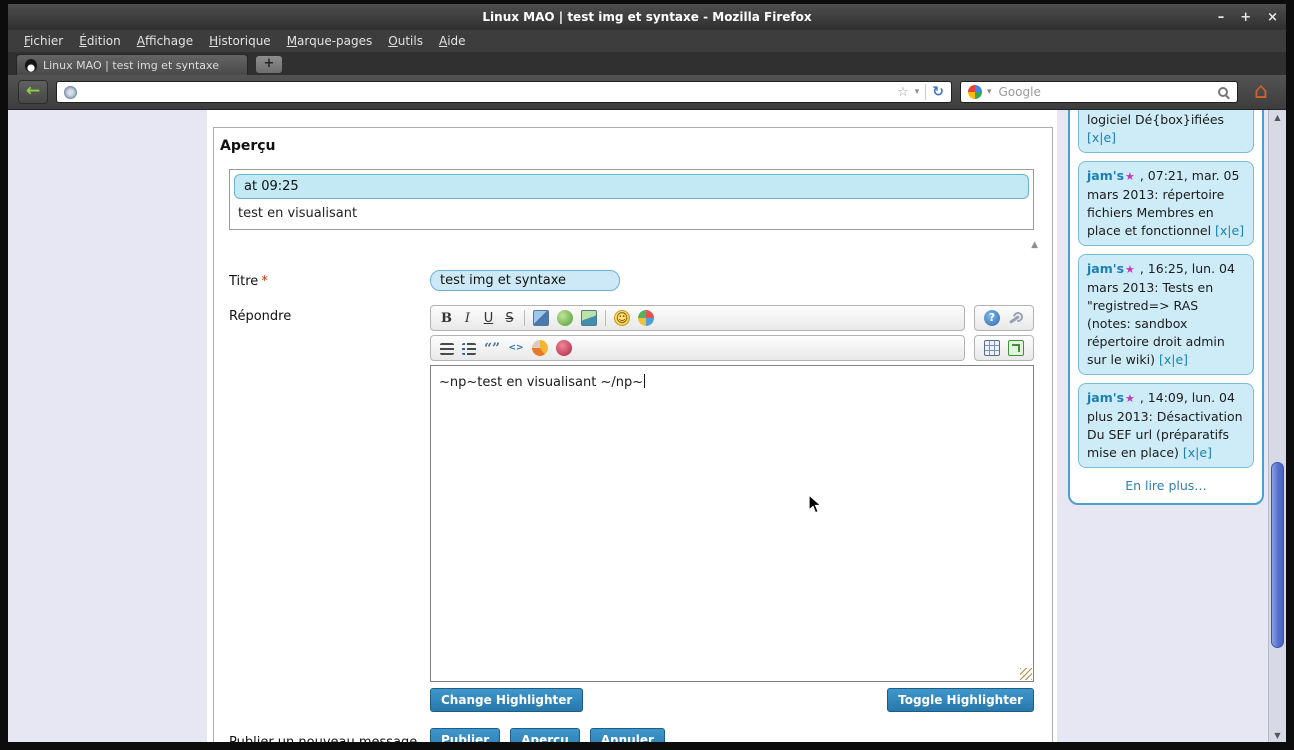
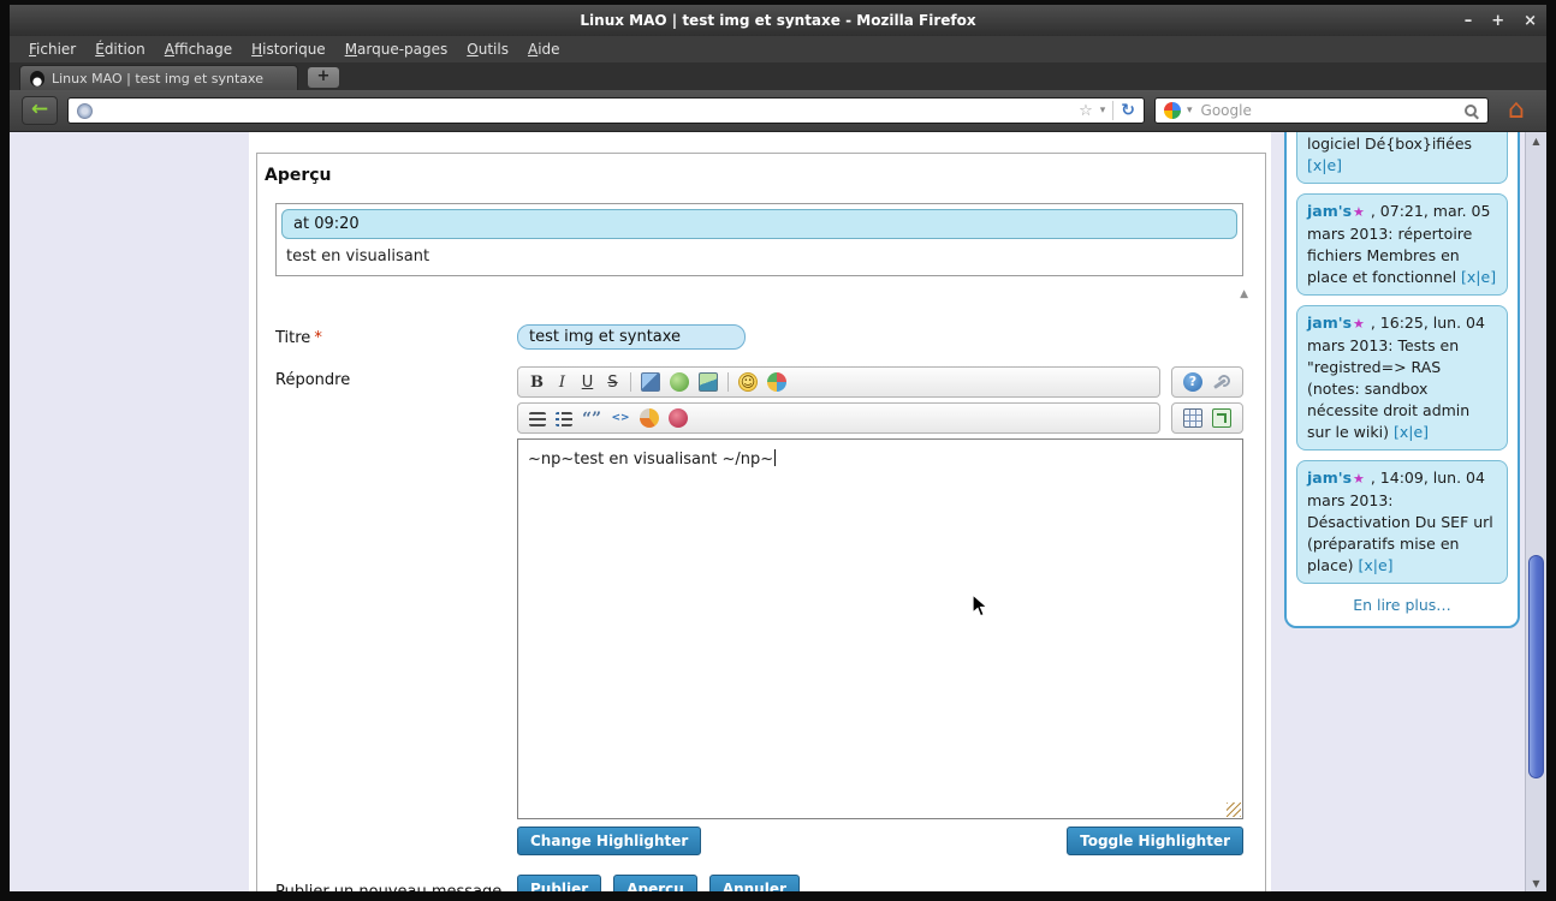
  Linux MAO | test img et syntaxe - Mozilla Firefox
  –
  +
  ×
  Fichier
  Édition
  Affichage
  Historique
  Marque-pages
  Outils
  Aide
  Linux MAO | test img et syntaxe
  +
  ←
  ☆
  ▾
  ↻
  ▾
  Google
  ⌂
  Aperçu
- at 09:25
+ at 09:20
  test en visualisant
  ▲
  Titre *
  test img et syntaxe
  Répondre
  B
  I
  U
  S
  ~np~test en visualisant ~/np~
  Change Highlighter
  Toggle Highlighter
  Publier
  Aperçu
  Annuler
  jam's★ , 07:21, mar. 05 mars 2013: répertoire fichiers Membres en place et fonctionnel [x|e]
- jam's★ , 16:25, lun. 04 mars 2013: Tests en "registred=> RAS (notes: sandbox répertoire droit admin sur le wiki) [x|e]
+ jam's★ , 16:25, lun. 04 mars 2013: Tests en "registred=> RAS (notes: sandbox nécessite droit admin sur le wiki) [x|e]
- jam's★ , 14:09, lun. 04 plus 2013: Désactivation Du SEF url (préparatifs mise en place) [x|e]
+ jam's★ , 14:09, lun. 04 mars 2013: Désactivation Du SEF url (préparatifs mise en place) [x|e]
  En lire plus…
  ▲
  ▼
